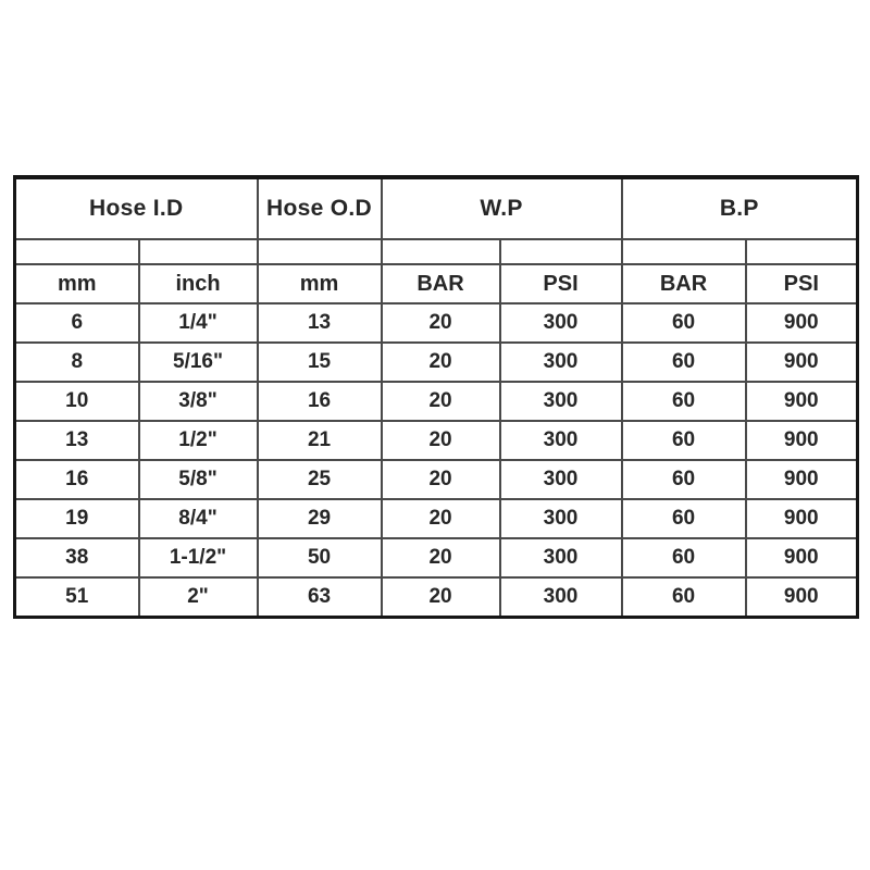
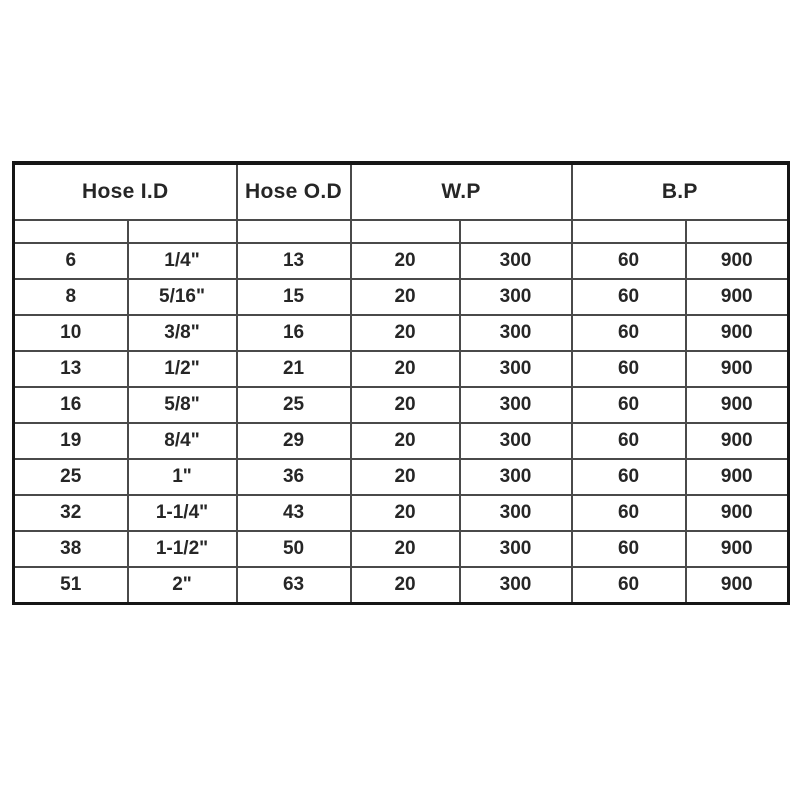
  Hose I.D	Hose O.D	W.P	B.P
- mm	inch	mm	BAR	PSI	BAR	PSI
  6	1/4"	13	20	300	60	900
  8	5/16"	15	20	300	60	900
  10	3/8"	16	20	300	60	900
  13	1/2"	21	20	300	60	900
  16	5/8"	25	20	300	60	900
  19	8/4"	29	20	300	60	900
+ 25	1"	36	20	300	60	900
+ 32	1-1/4"	43	20	300	60	900
  38	1-1/2"	50	20	300	60	900
  51	2"	63	20	300	60	900
